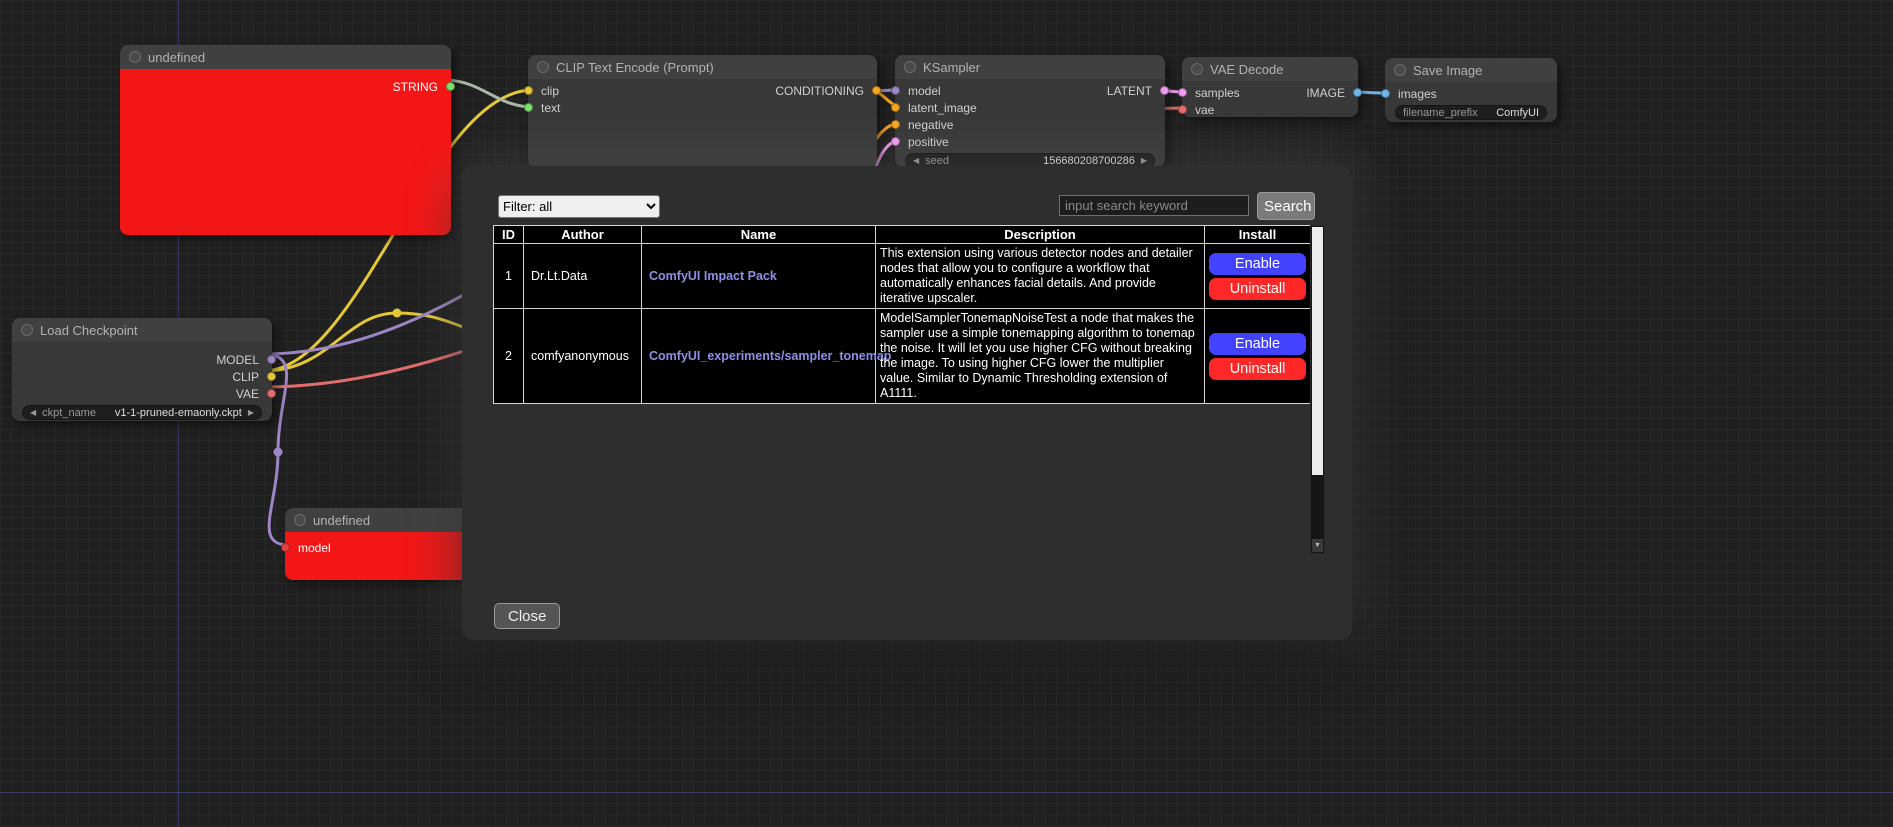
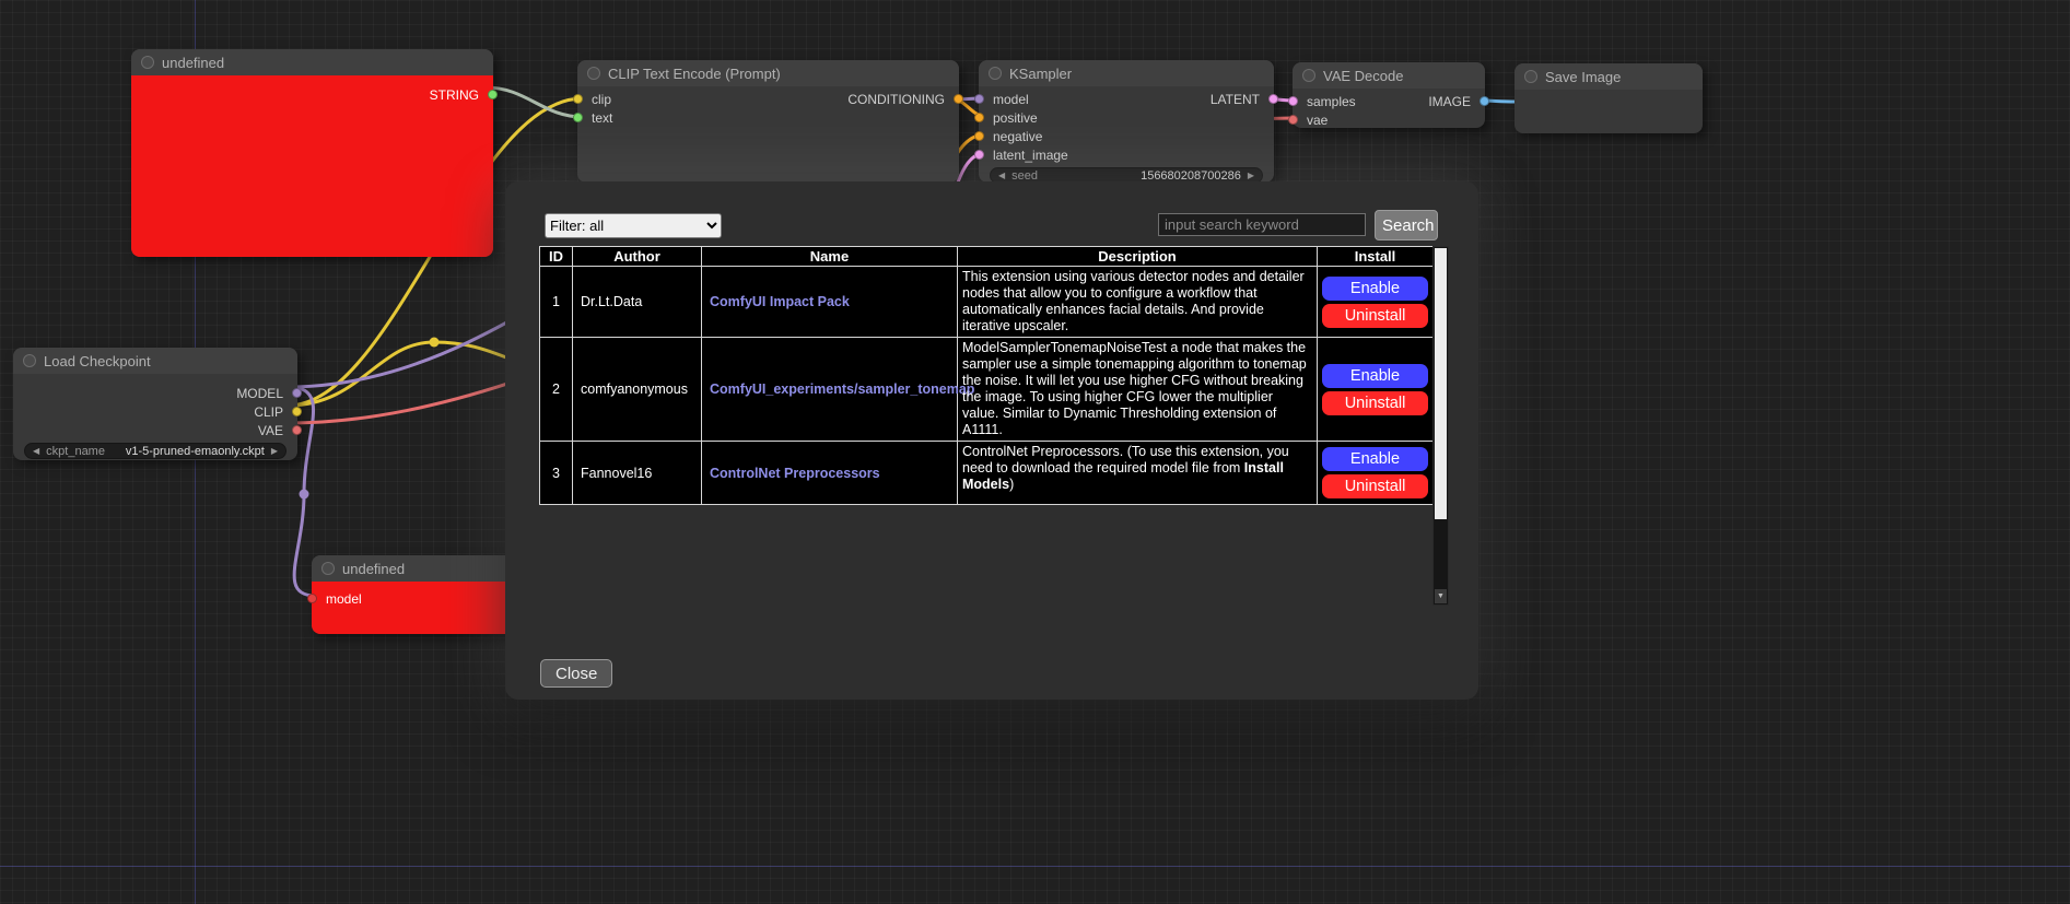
  undefined
  STRING
  CLIP Text Encode (Prompt)
  clip
  CONDITIONING
  text
  KSampler
  model
  LATENT
- latent_image
+ positive
  negative
- positive
+ latent_image
  ◀
  seed
  156680208700286
  ▶
  VAE Decode
  samples
  IMAGE
  vae
  Save Image
- images
- filename_prefix
- ComfyUI
  Load Checkpoint
  MODEL
  CLIP
  VAE
  ◀
  ckpt_name
- v1-1-pruned-emaonly.ckpt
+ v1-5-pruned-emaonly.ckpt
  ▶
  undefined
  model
  Filter: all
  input search keyword
  Search
  ID	Author	Name	Description	Install
  1	Dr.Lt.Data	ComfyUI Impact Pack	This extension using various detector nodes and detailer nodes that allow you to configure a workflow that automatically enhances facial details. And provide iterative upscaler.	Enable Uninstall
  2	comfyanonymous	ComfyUI_experiments/sampler_tonemap	ModelSamplerTonemapNoiseTest a node that makes the sampler use a simple tonemapping algorithm to tonemap the noise. It will let you use higher CFG without breaking the image. To using higher CFG lower the multiplier value. Similar to Dynamic Thresholding extension of A1111.	Enable Uninstall
+ 3	Fannovel16	ControlNet Preprocessors	ControlNet Preprocessors. (To use this extension, you need to download the required model file from Install Models)	Enable Uninstall
  Close
